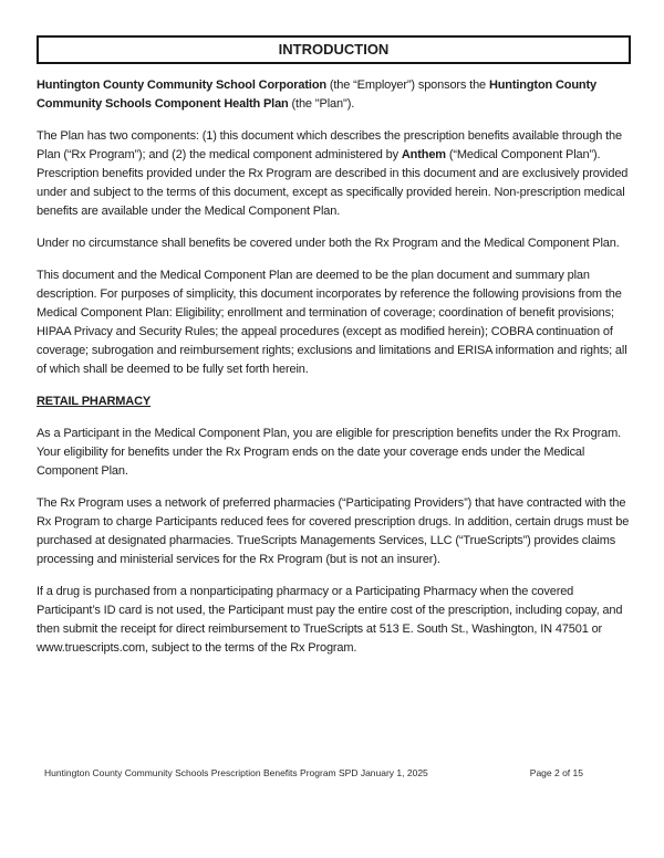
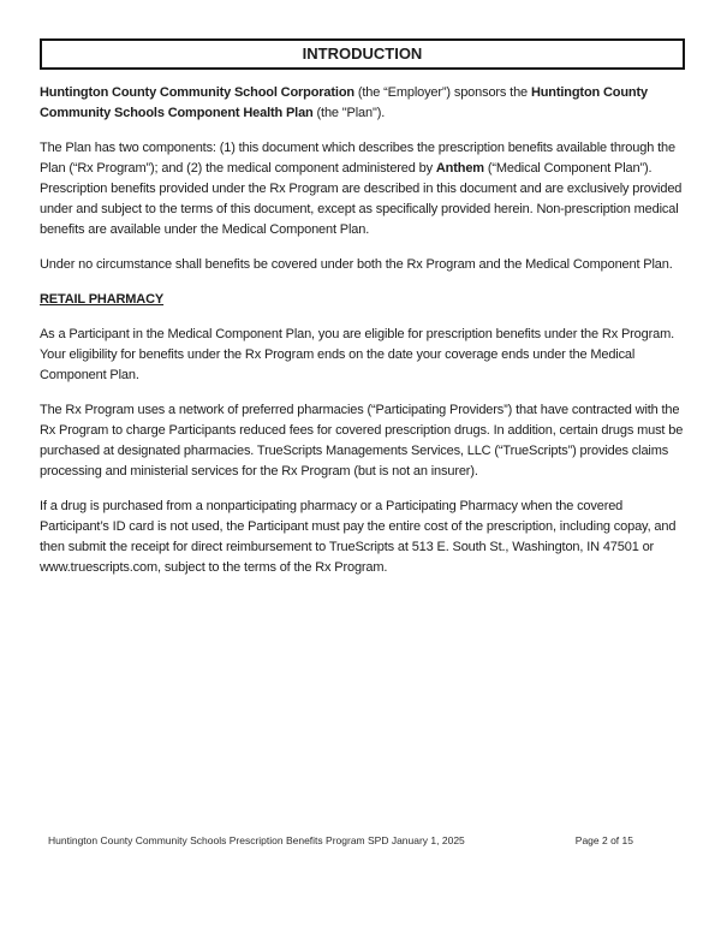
  INTRODUCTION
  Huntington County Community School Corporation (the “Employer”) sponsors the Huntington County Community Schools Component Health Plan (the "Plan").
  The Plan has two components: (1) this document which describes the prescription benefits available through the Plan (“Rx Program”); and (2) the medical component administered by Anthem (“Medical Component Plan”). Prescription benefits provided under the Rx Program are described in this document and are exclusively provided under and subject to the terms of this document, except as specifically provided herein. Non-prescription medical benefits are available under the Medical Component Plan.
  Under no circumstance shall benefits be covered under both the Rx Program and the Medical Component Plan.
- This document and the Medical Component Plan are deemed to be the plan document and summary plan description. For purposes of simplicity, this document incorporates by reference the following provisions from the Medical Component Plan: Eligibility; enrollment and termination of coverage; coordination of benefit provisions; HIPAA Privacy and Security Rules; the appeal procedures (except as modified herein); COBRA continuation of coverage; subrogation and reimbursement rights; exclusions and limitations and ERISA information and rights; all of which shall be deemed to be fully set forth herein.
  RETAIL PHARMACY
  As a Participant in the Medical Component Plan, you are eligible for prescription benefits under the Rx Program. Your eligibility for benefits under the Rx Program ends on the date your coverage ends under the Medical Component Plan.
  The Rx Program uses a network of preferred pharmacies (“Participating Providers”) that have contracted with the Rx Program to charge Participants reduced fees for covered prescription drugs. In addition, certain drugs must be purchased at designated pharmacies. TrueScripts Managements Services, LLC (“TrueScripts”) provides claims processing and ministerial services for the Rx Program (but is not an insurer).
  If a drug is purchased from a nonparticipating pharmacy or a Participating Pharmacy when the covered Participant’s ID card is not used, the Participant must pay the entire cost of the prescription, including copay, and then submit the receipt for direct reimbursement to TrueScripts at 513 E. South St., Washington, IN 47501 or www.truescripts.com, subject to the terms of the Rx Program.
  Huntington County Community Schools Prescription Benefits Program SPD January 1, 2025
  Page 2 of 15
